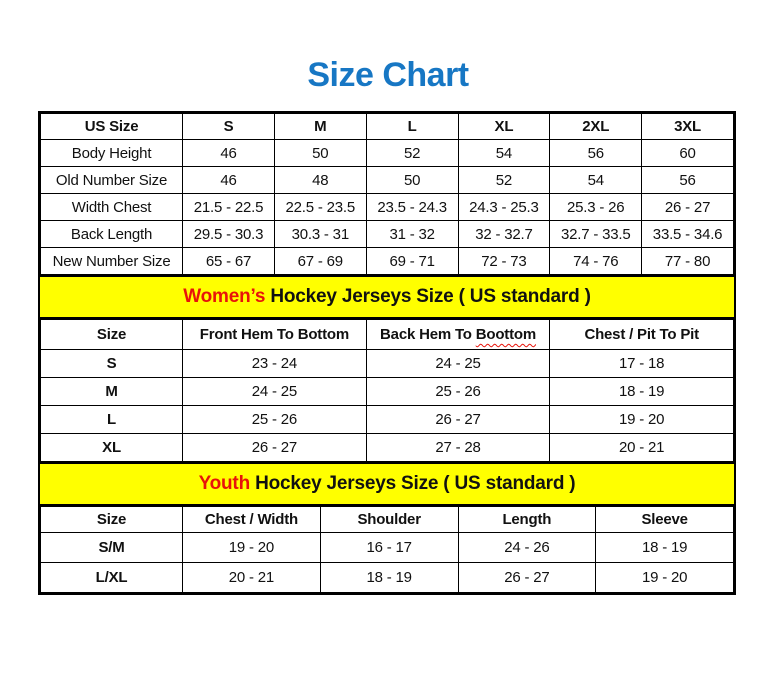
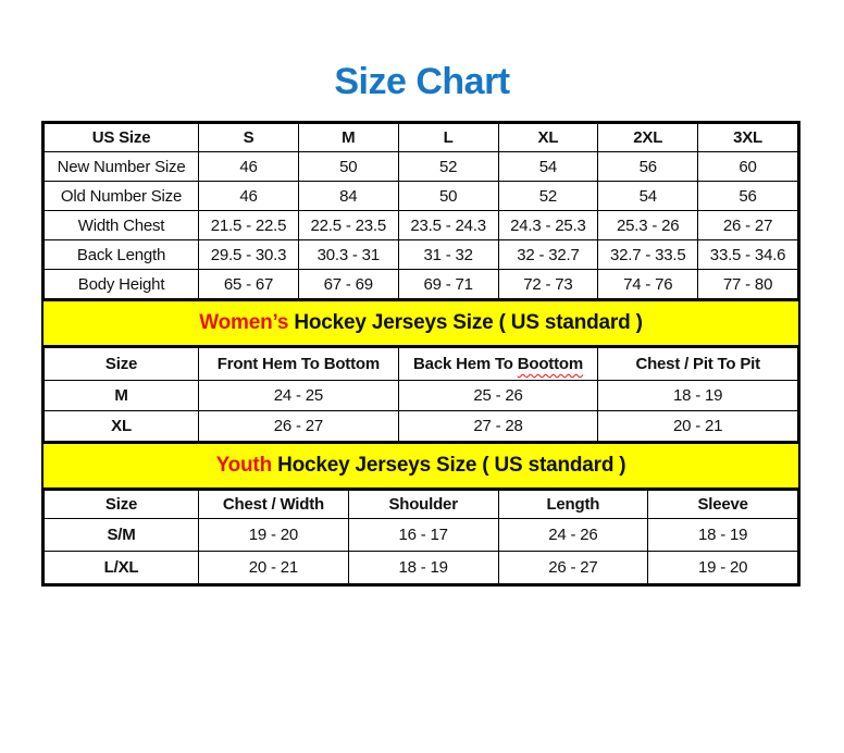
  Size Chart
  US Size	S	M	L	XL	2XL	3XL
- Body Height	46	50	52	54	56	60
+ New Number Size	46	50	52	54	56	60
- Old Number Size	46	48	50	52	54	56
+ Old Number Size	46	84	50	52	54	56
  Width Chest	21.5 - 22.5	22.5 - 23.5	23.5 - 24.3	24.3 - 25.3	25.3 - 26	26 - 27
  Back Length	29.5 - 30.3	30.3 - 31	31 - 32	32 - 32.7	32.7 - 33.5	33.5 - 34.6
- New Number Size	65 - 67	67 - 69	69 - 71	72 - 73	74 - 76	77 - 80
+ Body Height	65 - 67	67 - 69	69 - 71	72 - 73	74 - 76	77 - 80
  Women’s Hockey Jerseys Size ( US standard )
  Size	Front Hem To Bottom	Back Hem To Boottom	Chest / Pit To Pit
- S	23 - 24	24 - 25	17 - 18
  M	24 - 25	25 - 26	18 - 19
- L	25 - 26	26 - 27	19 - 20
  XL	26 - 27	27 - 28	20 - 21
  Youth Hockey Jerseys Size ( US standard )
  Size	Chest / Width	Shoulder	Length	Sleeve
  S/M	19 - 20	16 - 17	24 - 26	18 - 19
  L/XL	20 - 21	18 - 19	26 - 27	19 - 20
